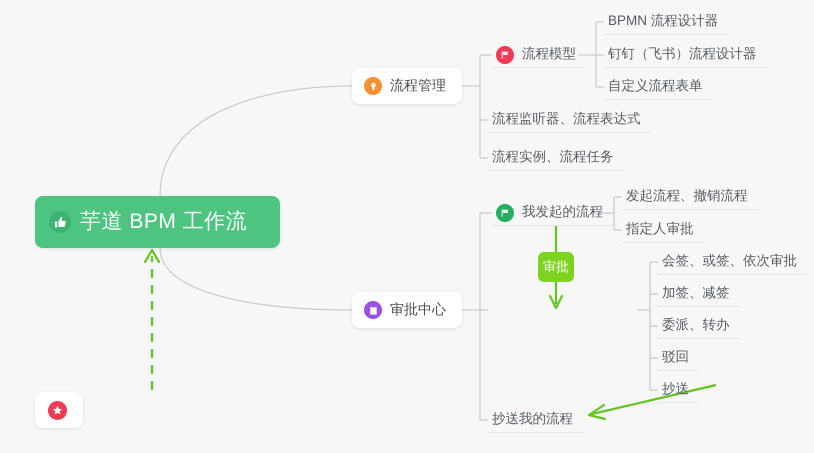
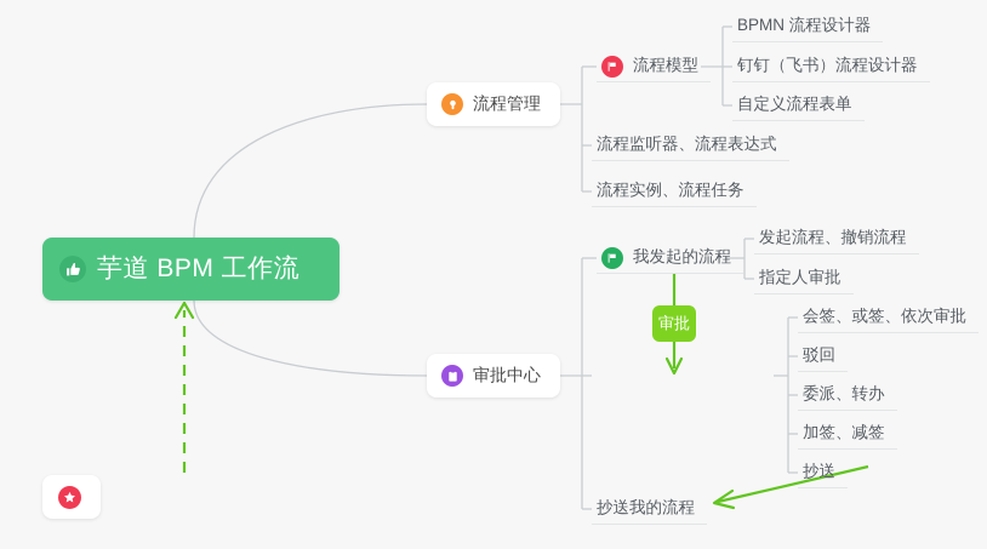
  芋道 BPM 工作流
  流程管理
  流程模型
  BPMN 流程设计器
  钉钉（飞书）流程设计器
  自定义流程表单
  流程监听器、流程表达式
  流程实例、流程任务
  审批中心
  我发起的流程
  发起流程、撤销流程
  指定人审批
  审批
  会签、或签、依次审批
- 加签、减签
+ 驳回
  委派、转办
- 驳回
+ 加签、减签
  抄送
  抄送我的流程
